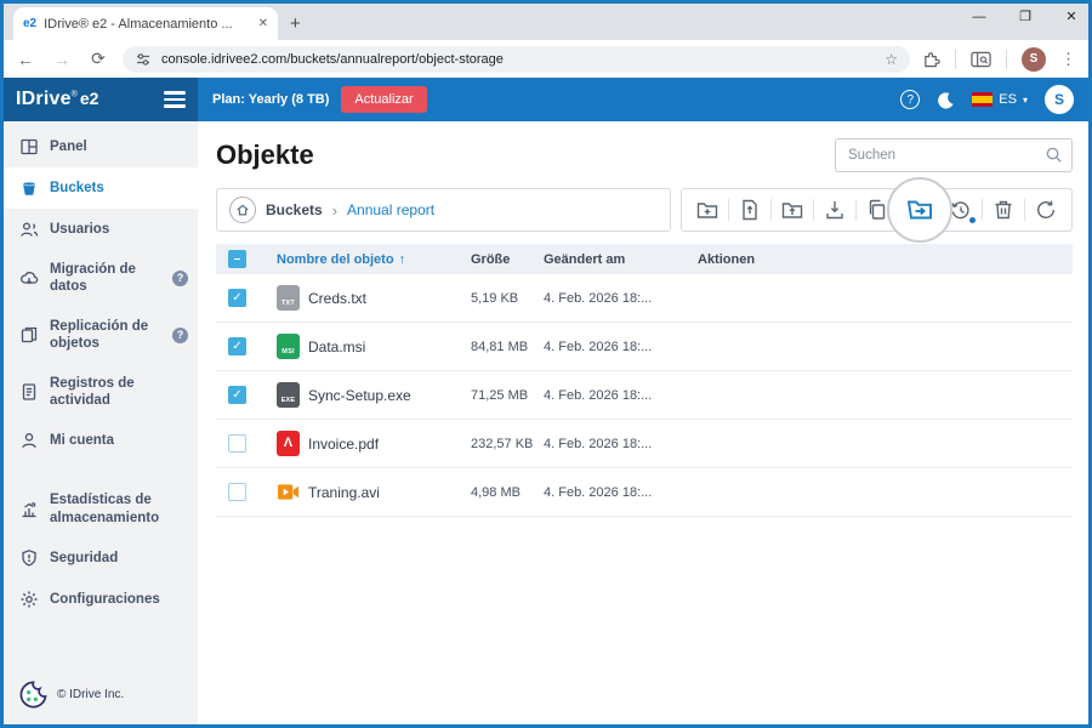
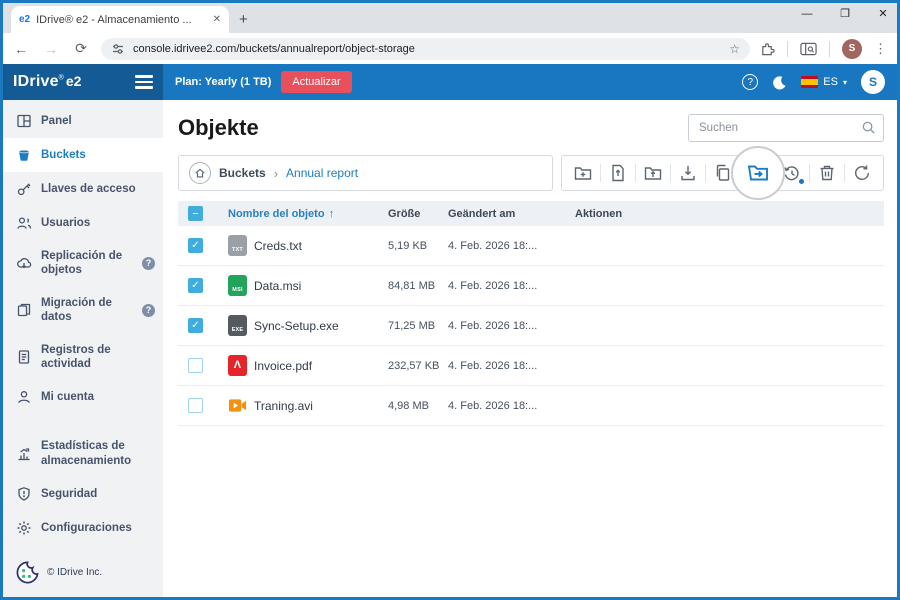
  e2
  IDrive® e2 - Almacenamiento ...
  ✕
  +
  —
  ❐
  ✕
  ←
  →
  ⟳
  console.idrivee2.com/buckets/annualreport/object-storage
  ☆
  S
  ⋮
  IDrive e2
- Plan: Yearly (8 TB)
+ Plan: Yearly (1 TB)
  Actualizar
  ?
  ES
  ▾
  S
  Panel
  Buckets
+ Llaves de acceso
  Usuarios
- Migración de datos
+ Replicación de objetos
  ?
- Replicación de objetos
+ Migración de datos
  ?
  Registros de actividad
  Mi cuenta
  Estadísticas de almacenamiento
  Seguridad
  Configuraciones
  © IDrive Inc.
  Objekte
  Suchen
  Buckets
  ›
  Annual report
  –
  Nombre del objeto
  ↑
  Größe
  Geändert am
  Aktionen
  ✓
  Creds.txt
  5,19 KB
  4. Feb. 2026 18:...
  ✓
  Data.msi
  84,81 MB
  4. Feb. 2026 18:...
  ✓
  Sync-Setup.exe
  71,25 MB
  4. Feb. 2026 18:...
  Λ
  Invoice.pdf
  232,57 KB
  4. Feb. 2026 18:...
  Traning.avi
  4,98 MB
  4. Feb. 2026 18:...
